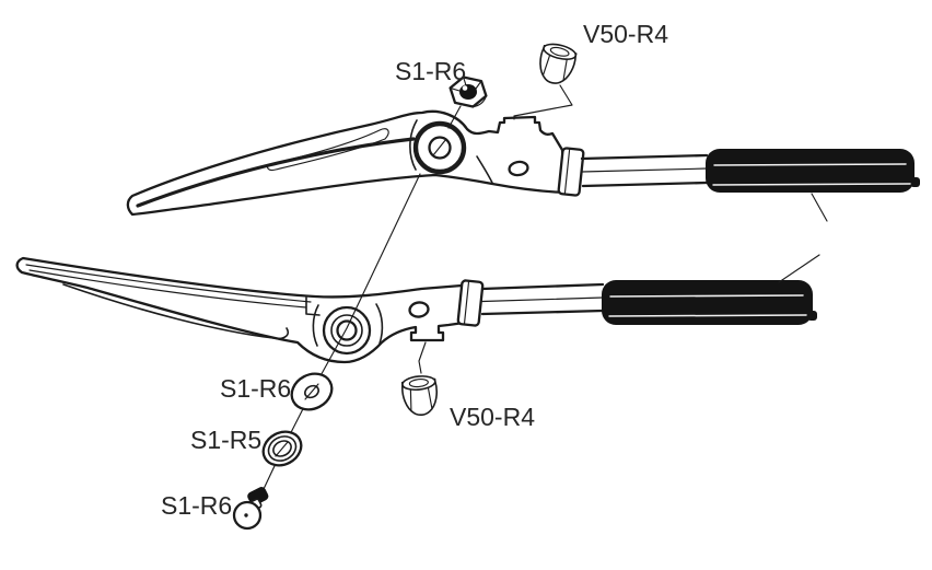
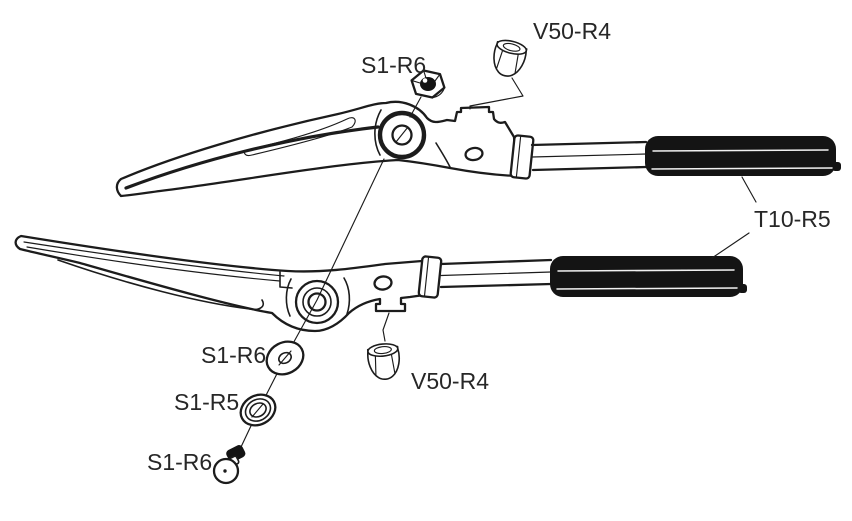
  S1-R6
  V50-R4
+ T10-R5
  S1-R6
  S1-R5
  S1-R6
  V50-R4
